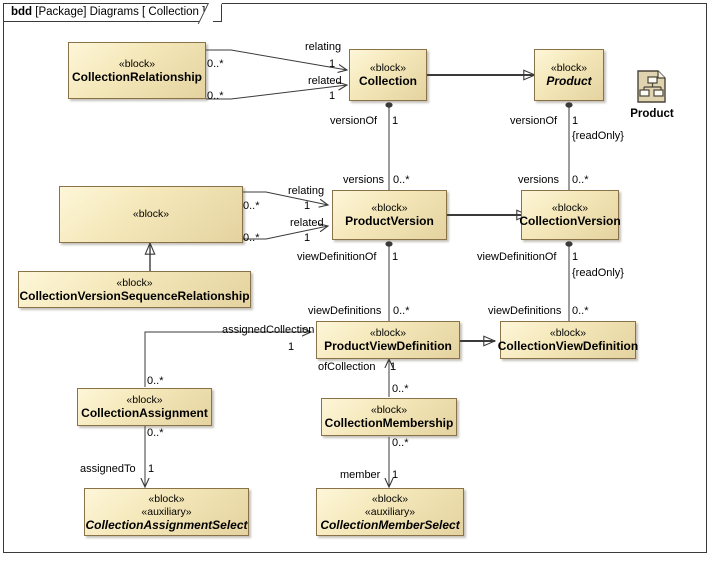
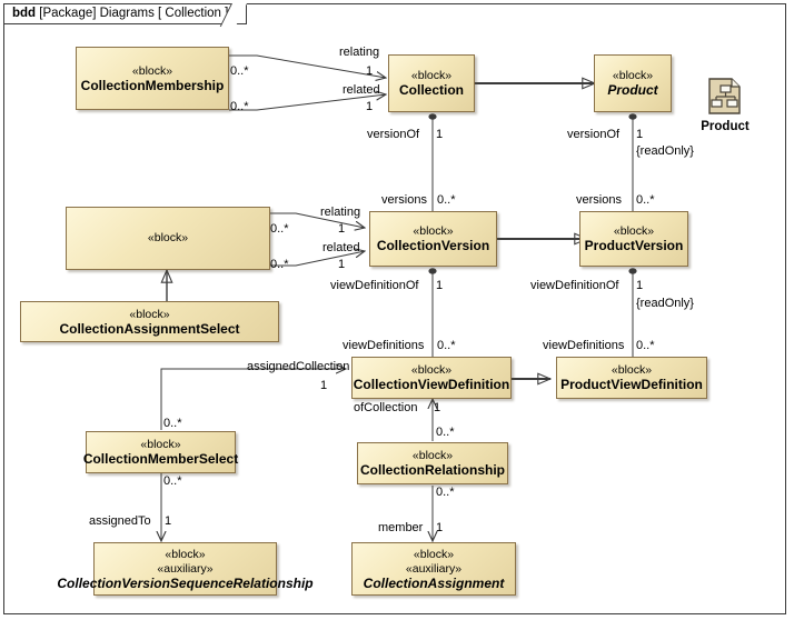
  bdd [Package] Diagrams [ Collection
  «block»
- CollectionRelationship
+ CollectionMembership
  «block»
  Collection
  «block»
  Product
  «block»
  «block»
- ProductVersion
+ CollectionVersion
  «block»
- CollectionVersion
+ ProductVersion
  «block»
- CollectionVersionSequenceRelationship
+ CollectionAssignmentSelect
  «block»
- ProductViewDefinition
+ CollectionViewDefinition
  «block»
- CollectionViewDefinition
+ ProductViewDefinition
  «block»
- CollectionAssignment
+ CollectionMemberSelect
  «block»
- CollectionMembership
+ CollectionRelationship
  «block»
  «auxiliary»
- CollectionAssignmentSelect
+ CollectionVersionSequenceRelationship
  «block»
  «auxiliary»
- CollectionMemberSelect
+ CollectionAssignment
  Product
  relating
  1
  related
  1
  0..*
  0..*
  versionOf
  1
  versionOf
  1
  {readOnly}
  versions
  0..*
  versions
  0..*
  relating
  1
  related
  1
  0..*
  0..*
  viewDefinitionOf
  1
  viewDefinitionOf
  1
  {readOnly}
  viewDefinitions
  0..*
  viewDefinitions
  0..*
  assignedCollection
  1
  ofCollection
  1
  0..*
  0..*
  assignedTo
  1
  0..*
  0..*
  member
  1
